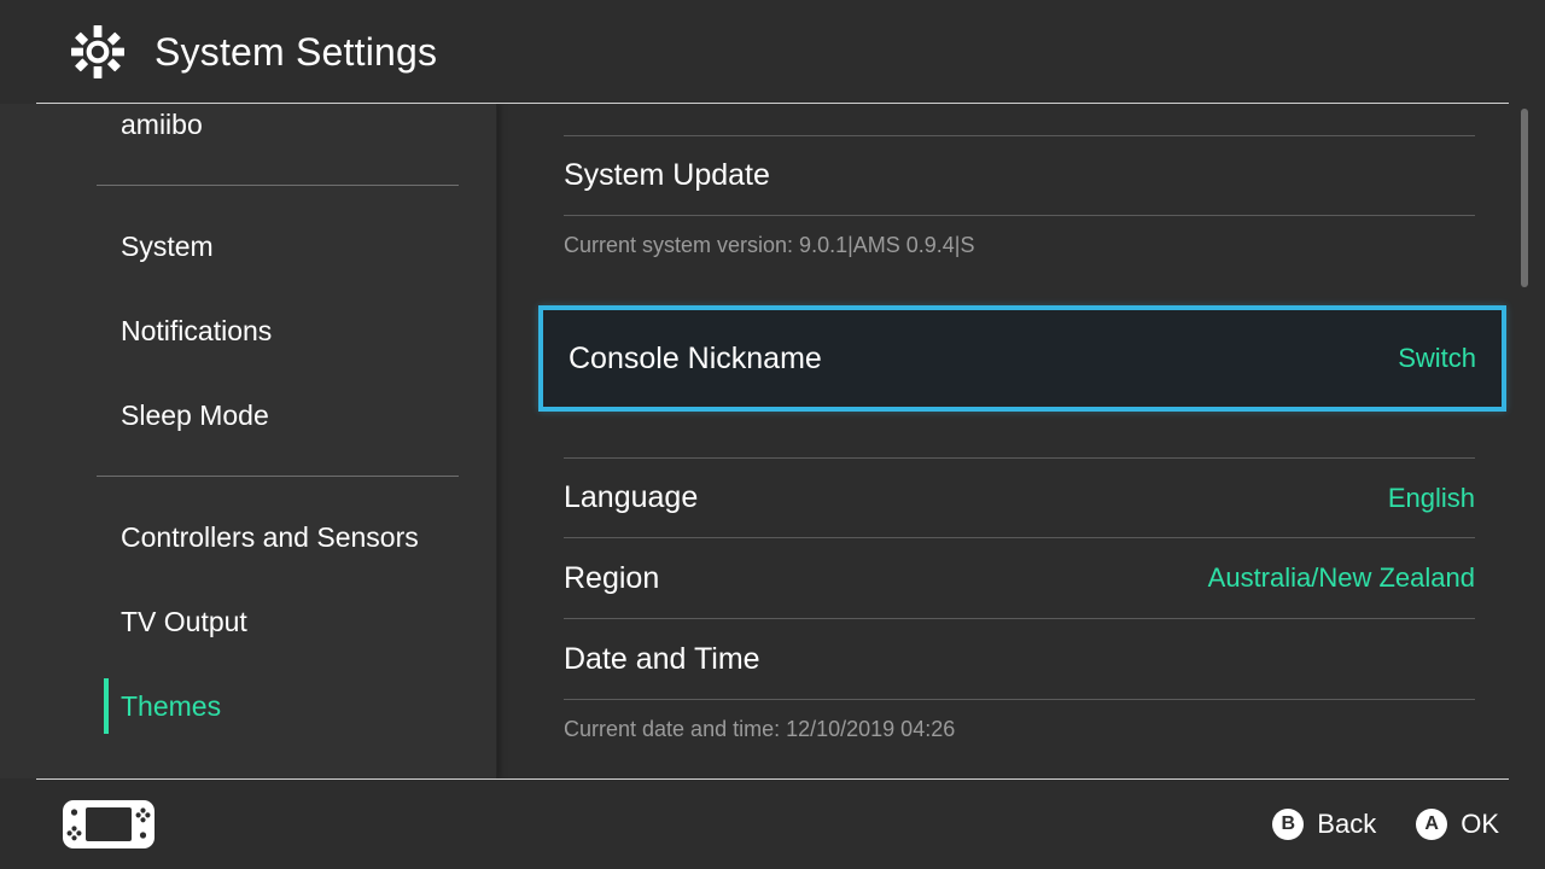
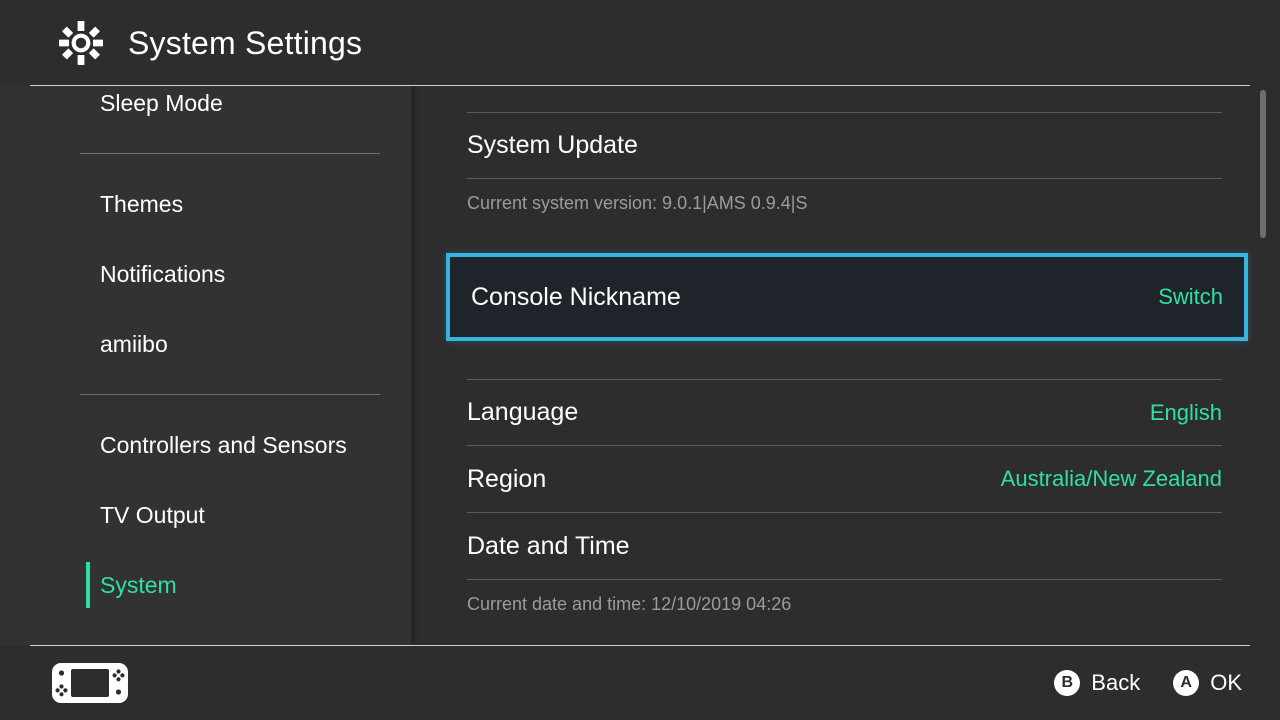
  System Settings
- amiibo
+ Sleep Mode
- System
+ Themes
  Notifications
- Sleep Mode
+ amiibo
  Controllers and Sensors
  TV Output
- Themes
+ System
  System Update
  Current system version: 9.0.1|AMS 0.9.4|S
  Console Nickname
  Switch
  Language
  English
  Region
  Australia/New Zealand
  Date and Time
  Current date and time: 12/10/2019 04:26
  B
  Back
  A
  OK
